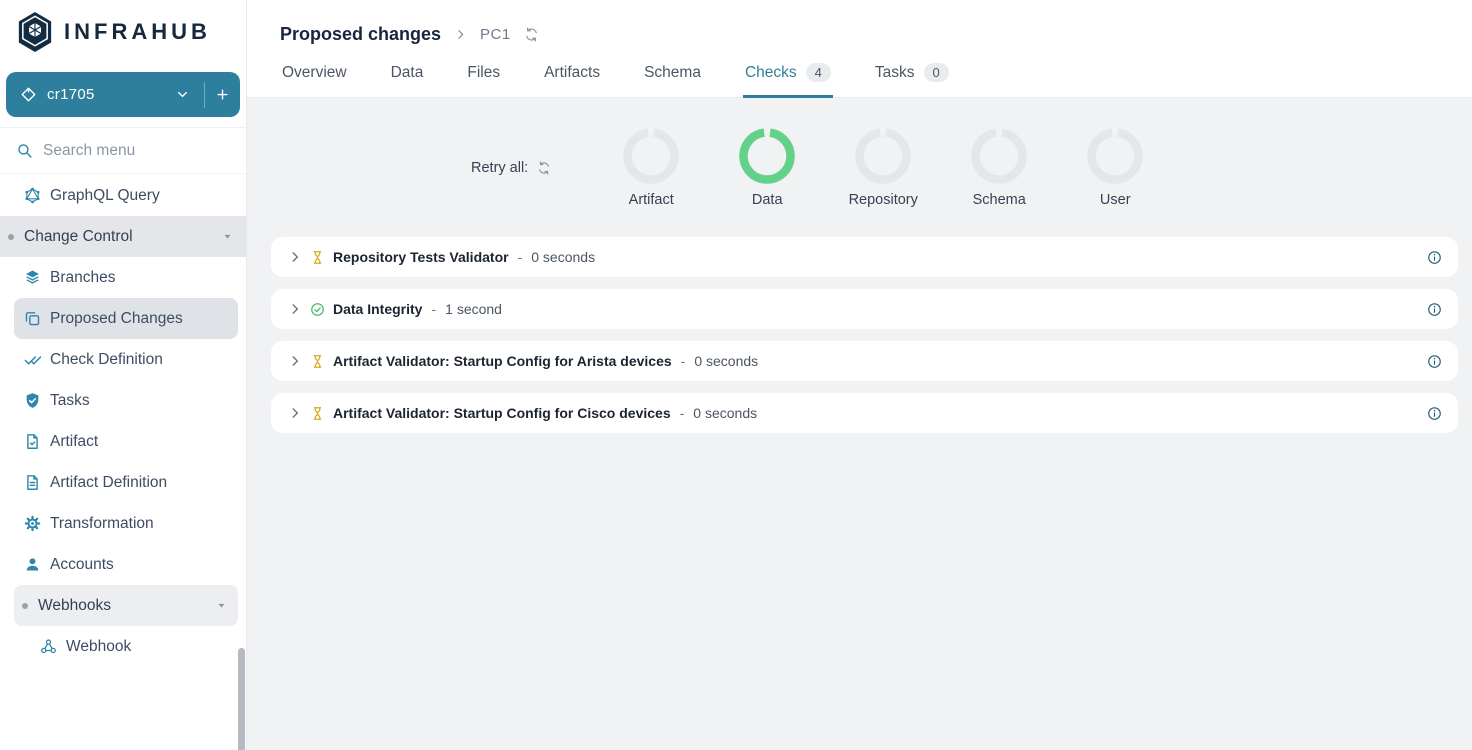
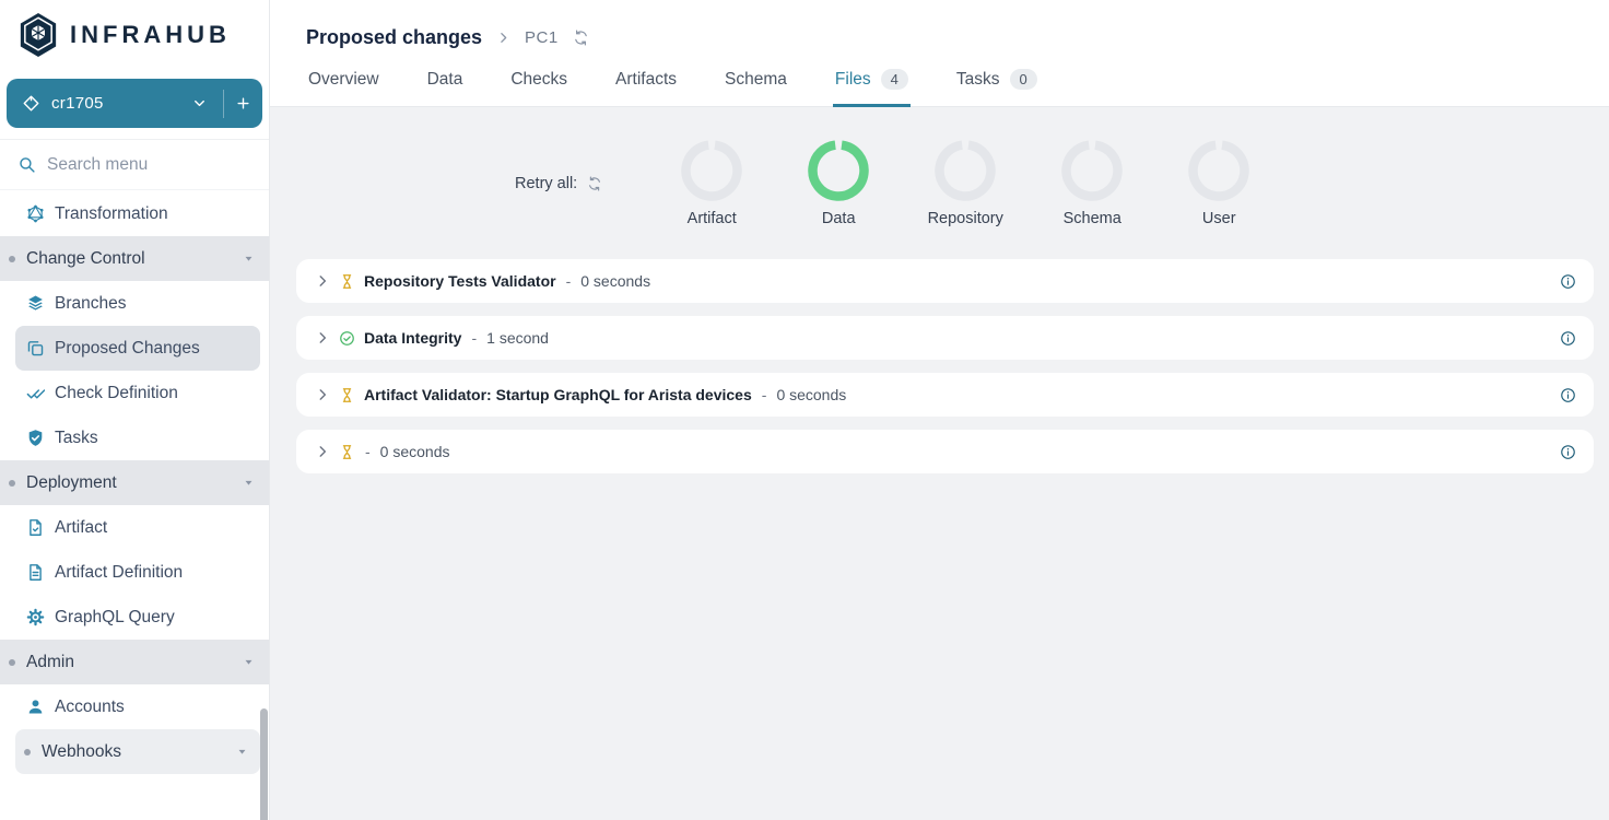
  INFRAHUB
  cr1705
  Search menu
- GraphQL Query
+ Transformation
  Change Control
  Branches
  Proposed Changes
  Check Definition
  Tasks
+ Deployment
  Artifact
  Artifact Definition
- Transformation
+ GraphQL Query
+ Admin
  Accounts
  Webhooks
- Webhook
  Proposed changes
  PC1
  Overview
  Data
- Files
+ Checks
  Artifacts
  Schema
- Checks
+ Files
  4
  Tasks
  0
  Retry all:
  Artifact
  Data
  Repository
  Schema
  User
  Repository Tests Validator
  -
  0 seconds
  Data Integrity
  -
  1 second
- Artifact Validator: Startup Config for Arista devices
+ Artifact Validator: Startup GraphQL for Arista devices
  -
  0 seconds
- Artifact Validator: Startup Config for Cisco devices
  -
  0 seconds
